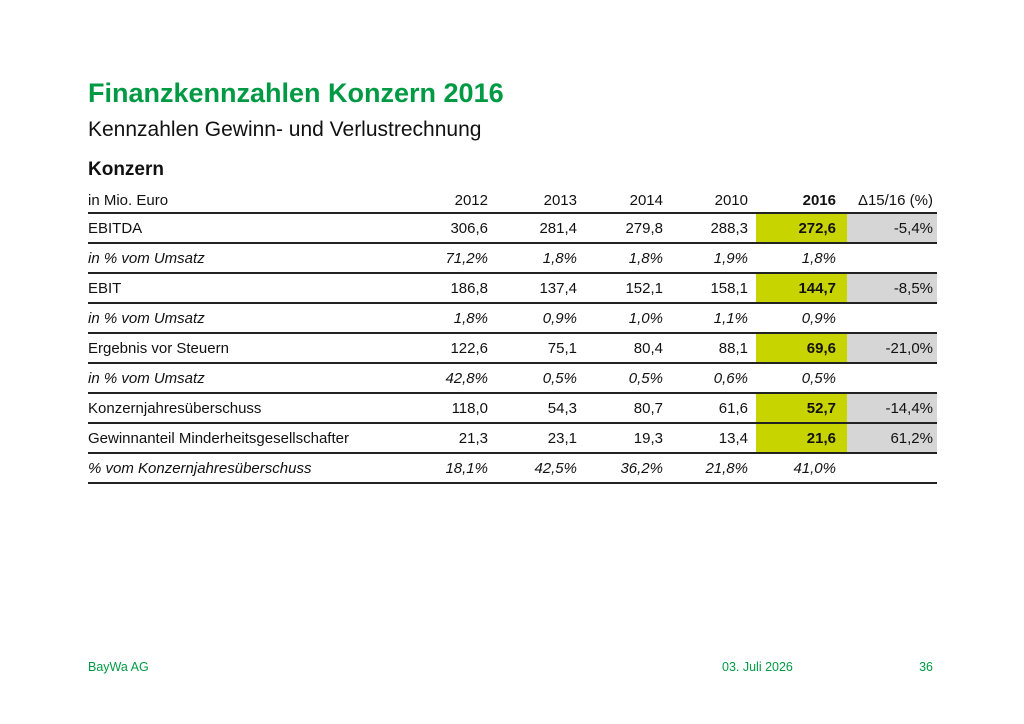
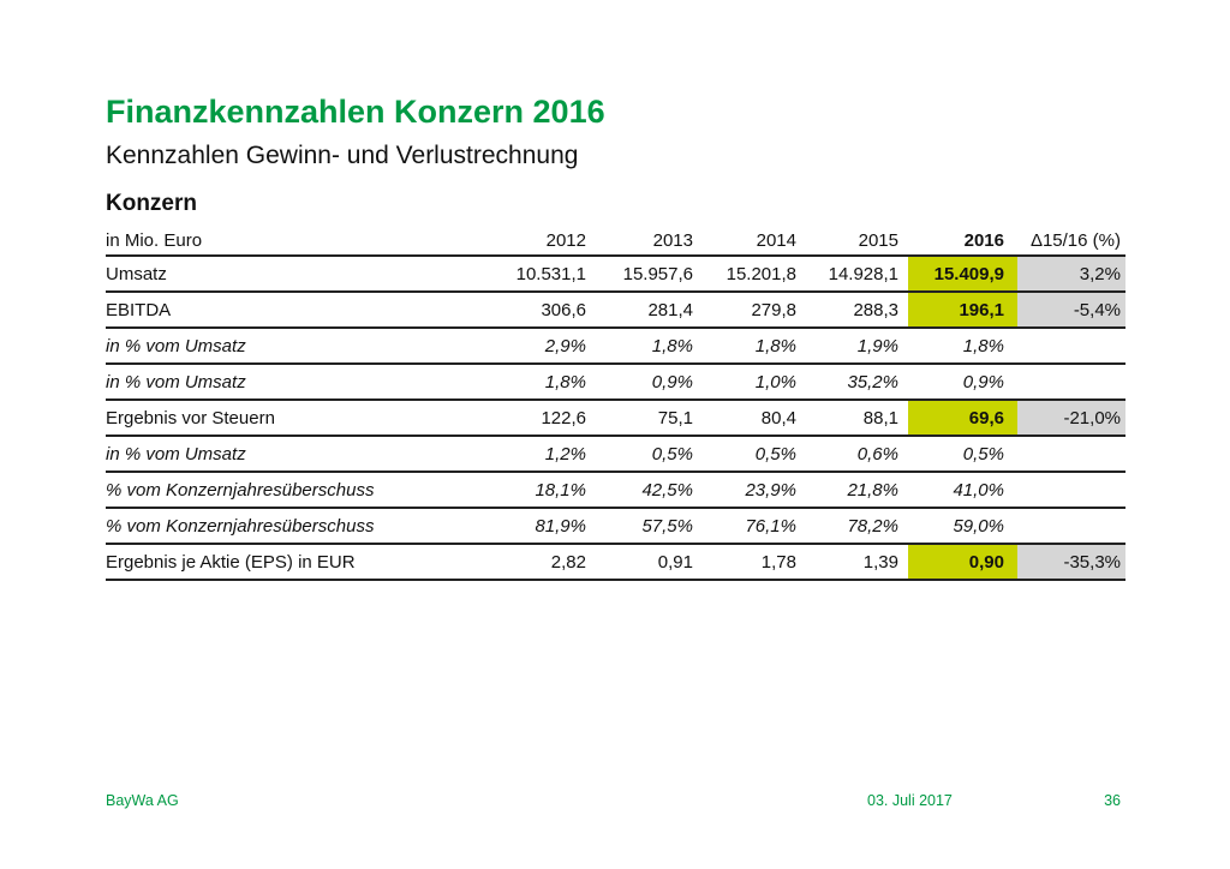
  Finanzkennzahlen Konzern 2016
  Kennzahlen Gewinn- und Verlustrechnung
  Konzern
- in Mio. Euro	2012	2013	2014	2010	2016	Δ15/16 (%)
+ in Mio. Euro	2012	2013	2014	2015	2016	Δ15/16 (%)
+ Umsatz	10.531,1	15.957,6	15.201,8	14.928,1	15.409,9	3,2%
- EBITDA	306,6	281,4	279,8	288,3	272,6	-5,4%
+ EBITDA	306,6	281,4	279,8	288,3	196,1	-5,4%
- in % vom Umsatz	71,2%	1,8%	1,8%	1,9%	1,8%
+ in % vom Umsatz	2,9%	1,8%	1,8%	1,9%	1,8%
- EBIT	186,8	137,4	152,1	158,1	144,7	-8,5%
- in % vom Umsatz	1,8%	0,9%	1,0%	1,1%	0,9%
+ in % vom Umsatz	1,8%	0,9%	1,0%	35,2%	0,9%
  Ergebnis vor Steuern	122,6	75,1	80,4	88,1	69,6	-21,0%
- in % vom Umsatz	42,8%	0,5%	0,5%	0,6%	0,5%
+ in % vom Umsatz	1,2%	0,5%	0,5%	0,6%	0,5%
- Konzernjahresüberschuss	118,0	54,3	80,7	61,6	52,7	-14,4%
- Gewinnanteil Minderheitsgesellschafter	21,3	23,1	19,3	13,4	21,6	61,2%
- % vom Konzernjahresüberschuss	18,1%	42,5%	36,2%	21,8%	41,0%
+ % vom Konzernjahresüberschuss	18,1%	42,5%	23,9%	21,8%	41,0%
+ % vom Konzernjahresüberschuss	81,9%	57,5%	76,1%	78,2%	59,0%
+ Ergebnis je Aktie (EPS) in EUR	2,82	0,91	1,78	1,39	0,90	-35,3%
  BayWa AG
- 03. Juli 2026
+ 03. Juli 2017
  36
